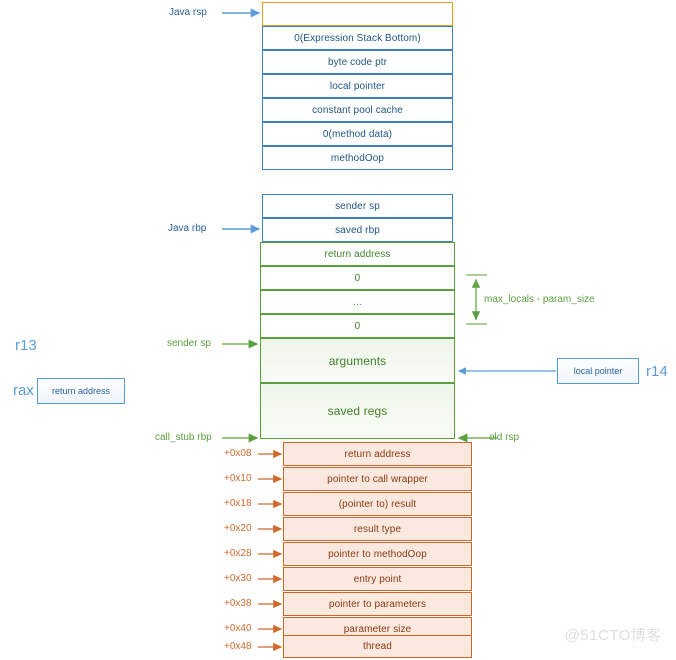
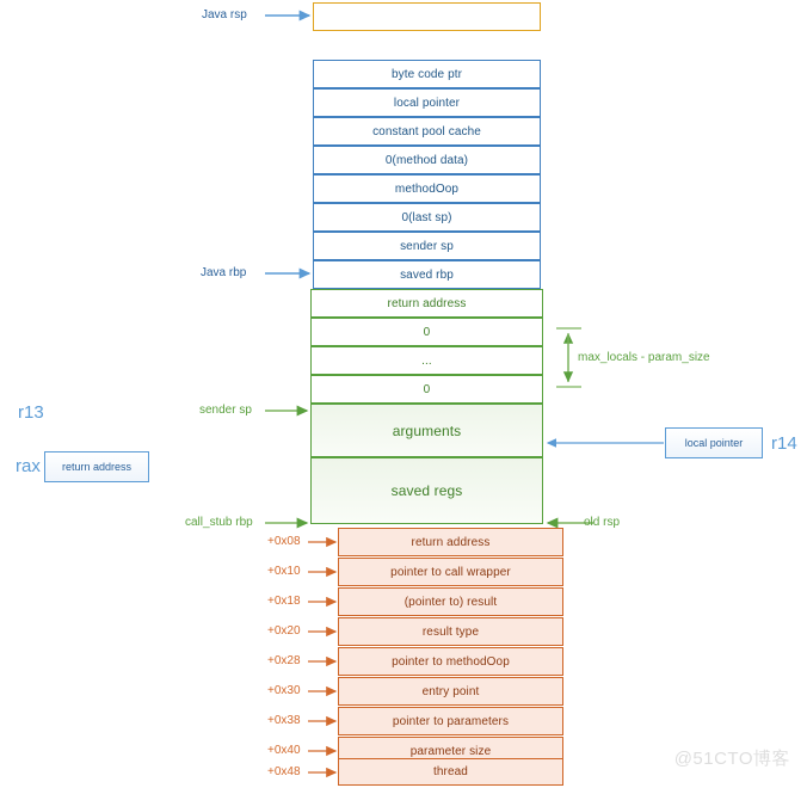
- 0(Expression Stack Bottom)
  byte code ptr
  local pointer
  constant pool cache
  0(method data)
  methodOop
+ 0(last sp)
  sender sp
  saved rbp
  return address
  0
  ...
  0
  arguments
  saved regs
  return address
  pointer to call wrapper
  (pointer to) result
  result type
  pointer to methodOop
  entry point
  pointer to parameters
  parameter size
  thread
  +0x08
  +0x10
  +0x18
  +0x20
  +0x28
  +0x30
  +0x38
  +0x40
  +0x48
  Java rsp
  Java rbp
  sender sp
  call_stub rbp
  old rsp
  max_locals - param_size
  r13
  rax
  return address
  local pointer
  r14
  @51CTO博客
